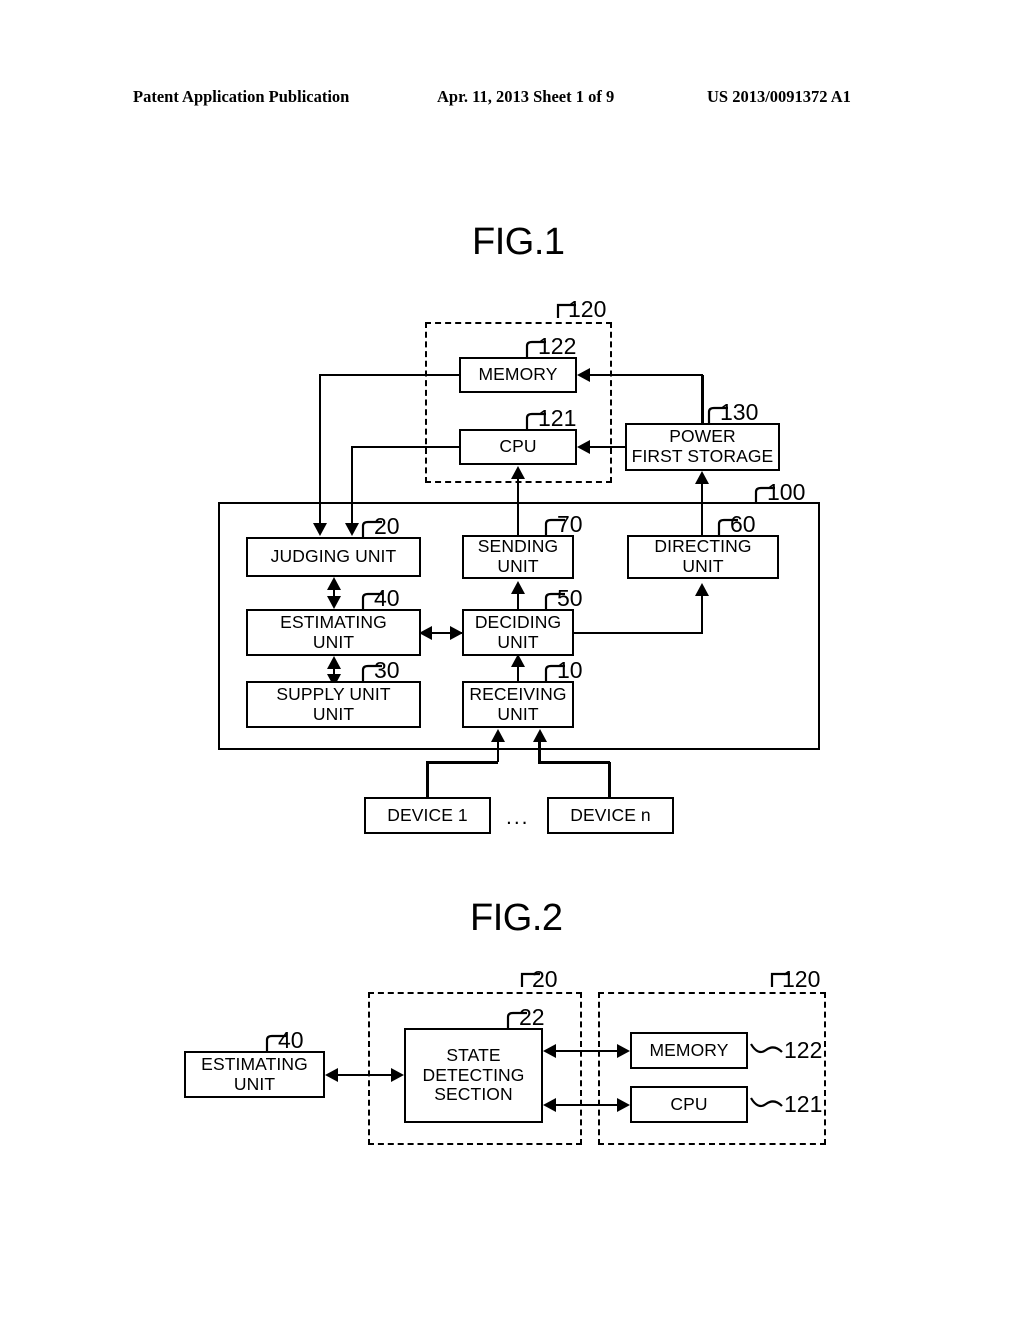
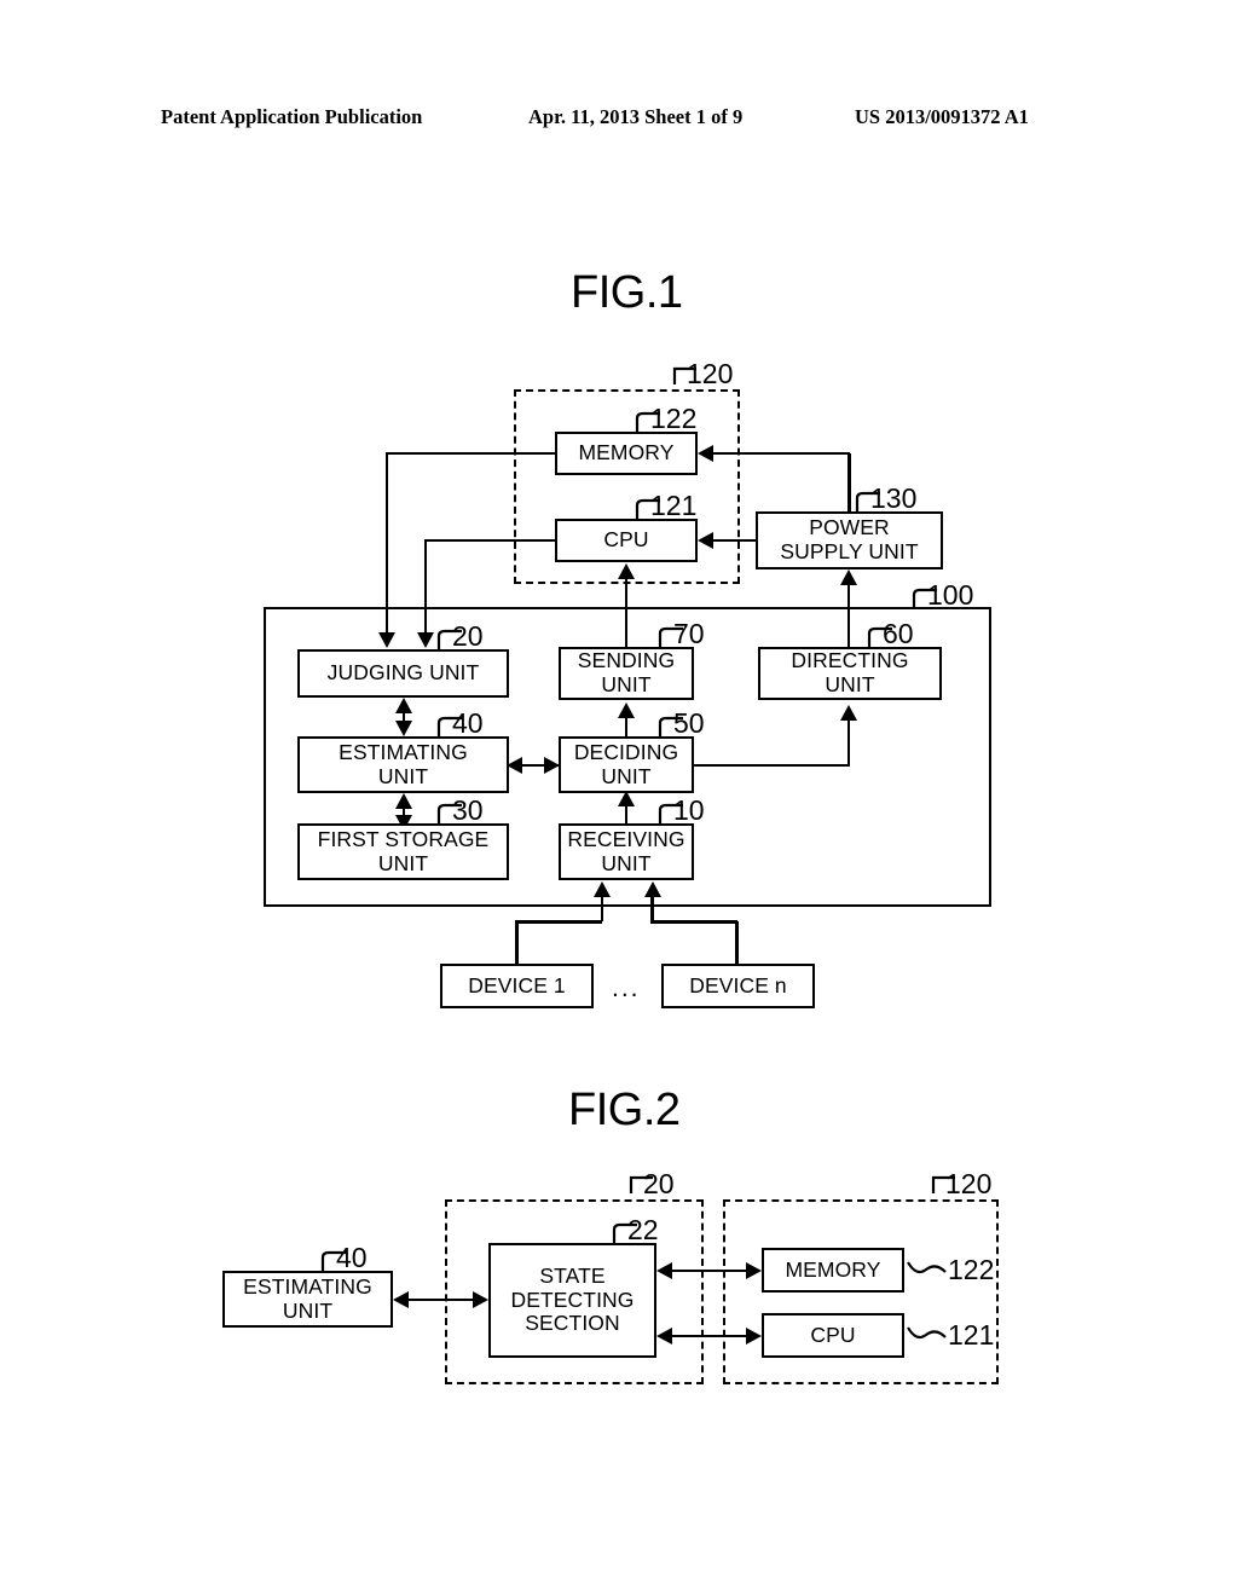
  Patent Application Publication
  Apr. 11, 2013 Sheet 1 of 9
  US 2013/0091372 A1
  FIG.1
  MEMORY
  CPU
  POWER
- FIRST STORAGE
+ SUPPLY UNIT
  JUDGING UNIT
  SENDING
  UNIT
  DIRECTING
  UNIT
  ESTIMATING
  UNIT
  DECIDING
  UNIT
- SUPPLY UNIT
+ FIRST STORAGE
  UNIT
  RECEIVING
  UNIT
  DEVICE 1
  DEVICE n
  ...
  120
  122
  121
  130
  100
  20
  70
  60
  40
  50
  30
  10
  FIG.2
  ESTIMATING
  UNIT
  STATE
  DETECTING
  SECTION
  MEMORY
  CPU
  40
  20
  120
  22
  122
  121
